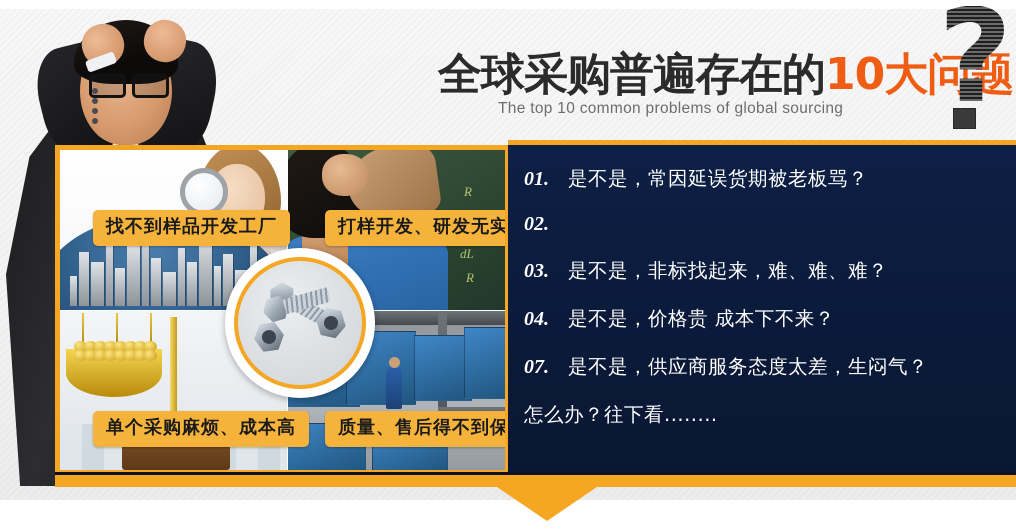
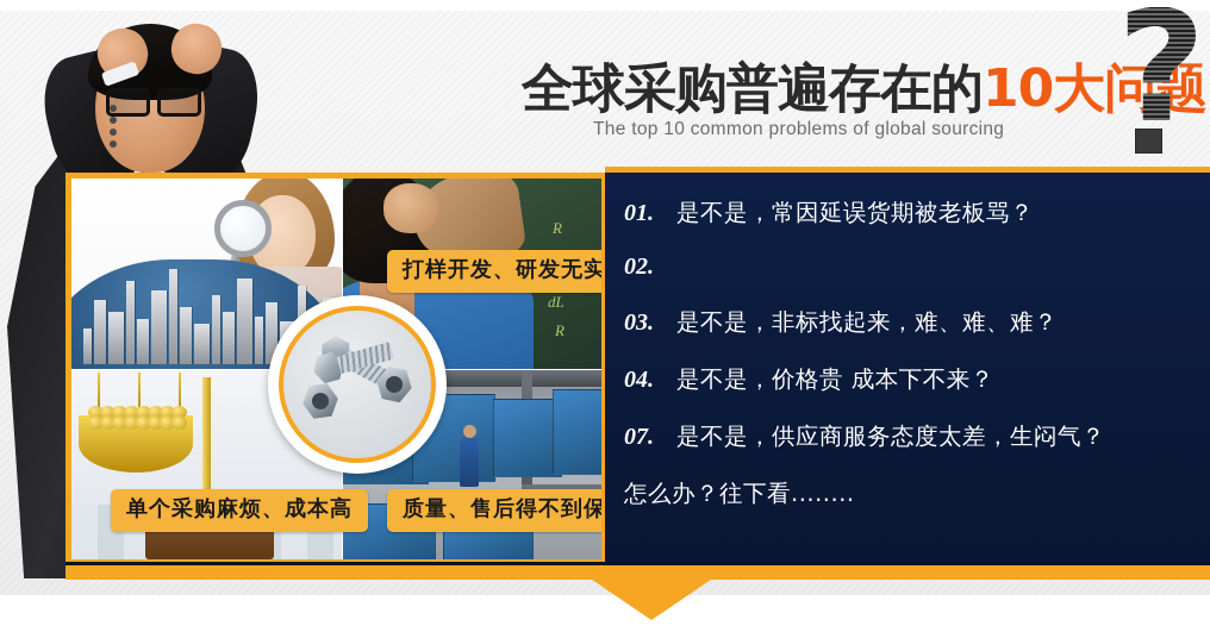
  全球采购普遍存在的10大
  The top 10 common problems of global sourcing
  ?
  R
  dL
  R
- 找不到样品开发工厂
  打样开发、研发无实
  单个采购麻烦、成本高
  质量、售后得不到保
  01.
  是不是，常因延误货期被老板骂？
  02.
  03.
  是不是，非标找起来，难、难、难？
  04.
  是不是，价格贵 成本下不来？
  07.
  是不是，供应商服务态度太差，生闷气？
  怎么办？往下看........
